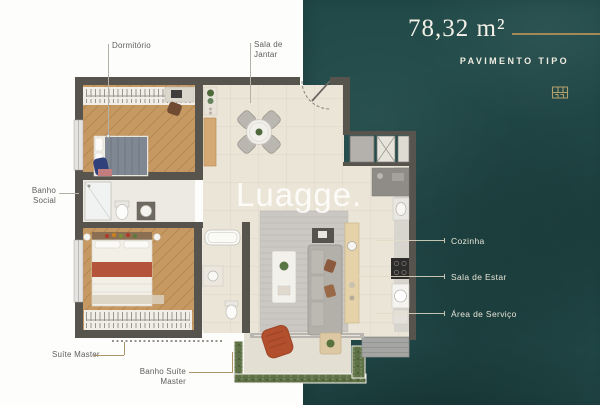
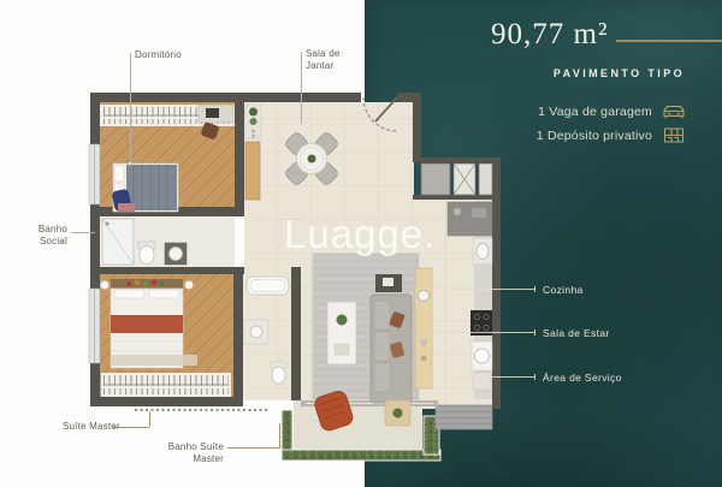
  Luagge.
  Dormitório
  Sala de
  Jantar
  Banho
  Social
  Suíte Mast
  Banho Suíte
  Master
  Cozinha
  Sala de Estar
  Área de Serviço
- 78,32 m²
+ 90,77 m²
  PAVIMENTO TIPO
+ 1 Vaga de garagem
+ 1 Depósito privativo
